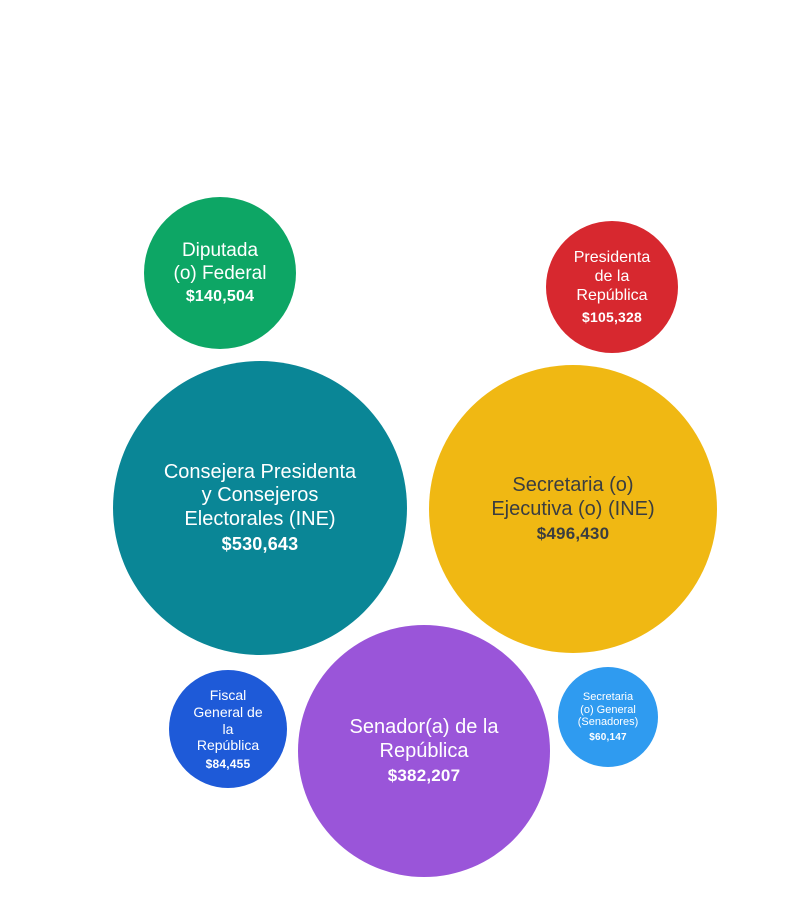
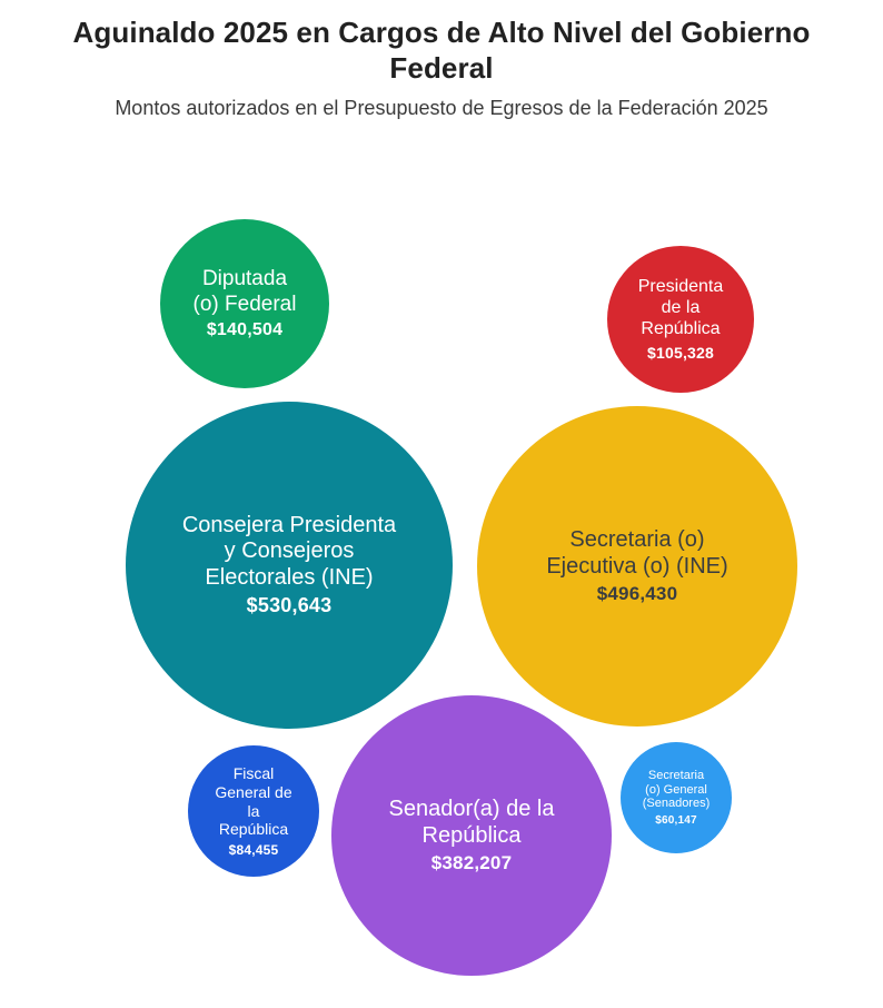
+ Aguinaldo 2025 en Cargos de Alto Nivel del Gobierno Federal
+ Montos autorizados en el Presupuesto de Egresos de la Federación 2025
  Diputada
  (o) Federal
  $140,504
  Presidenta
  de la
  República
  $105,328
  Consejera Presidenta
  y Consejeros
  Electorales (INE)
  $530,643
  Secretaria (o)
  Ejecutiva (o) (INE)
  $496,430
  Fiscal
  General de
  la
  República
  $84,455
  Senador(a) de la
  República
  $382,207
  Secretaria
  (o) General
  (Senadores)
  $60,147
